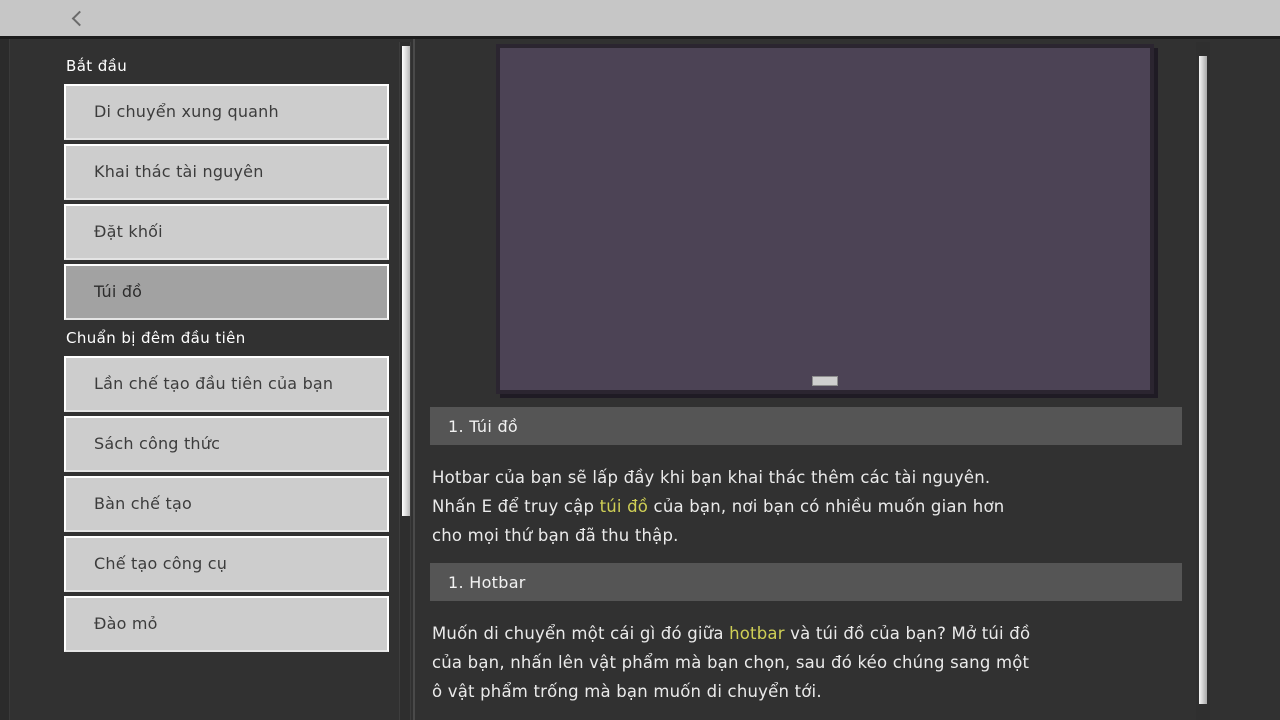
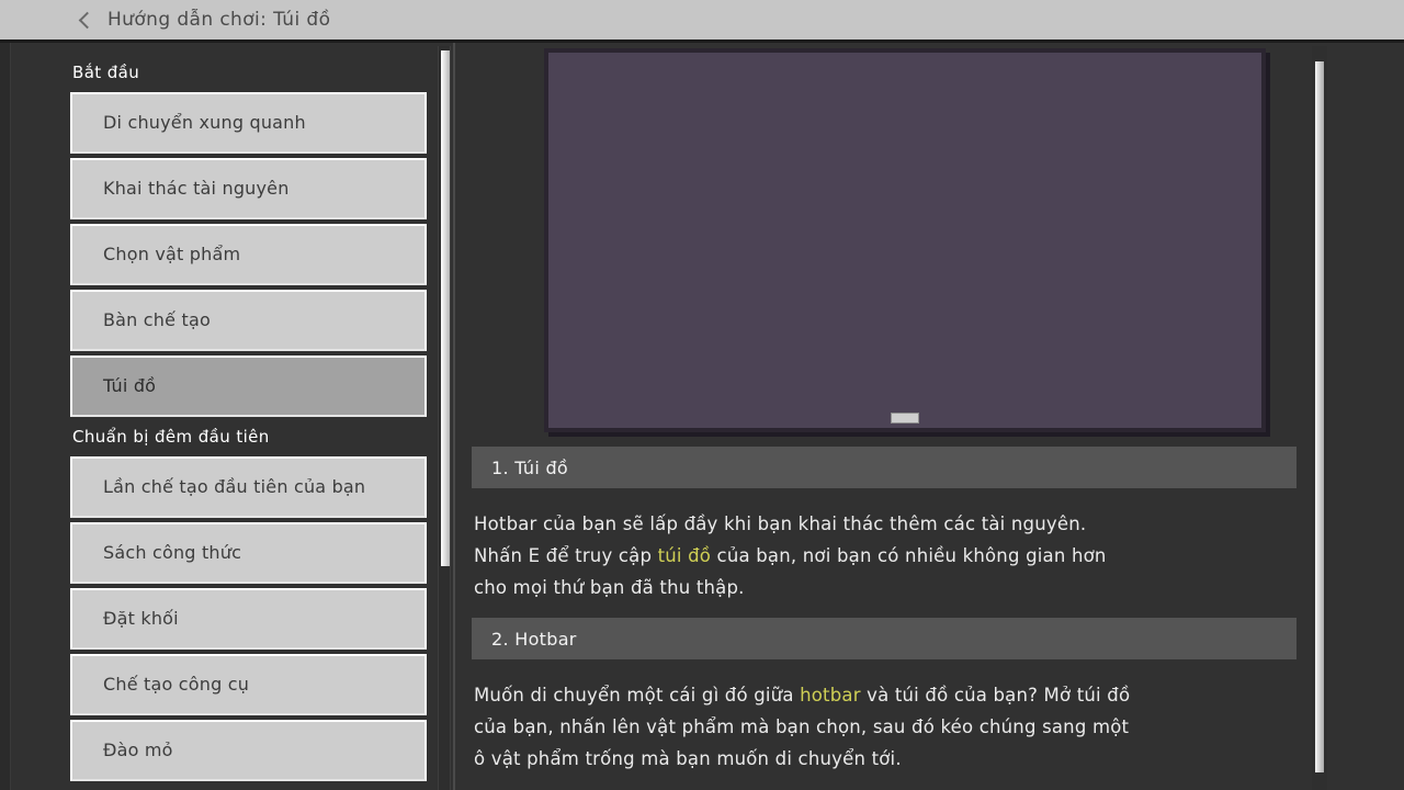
+ Hướng dẫn chơi: Túi đồ
  Bắt đầu
  Di chuyển xung quanh
  Khai thác tài nguyên
+ Chọn vật phẩm
- Đặt khối
+ Bàn chế tạo
  Túi đồ
  Chuẩn bị đêm đầu tiên
  Lần chế tạo đầu tiên của bạn
  Sách công thức
- Bàn chế tạo
+ Đặt khối
  Chế tạo công cụ
  Đào mỏ
  1. Túi đồ
- Hotbar của bạn sẽ lấp đầy khi bạn khai thác thêm các tài nguyên. Nhấn E để truy cập túi đồ của bạn, nơi bạn có nhiều muốn gian hơn cho mọi thứ bạn đã thu thập.
+ Hotbar của bạn sẽ lấp đầy khi bạn khai thác thêm các tài nguyên. Nhấn E để truy cập túi đồ của bạn, nơi bạn có nhiều không gian hơn cho mọi thứ bạn đã thu thập.
- 1. Hotbar
+ 2. Hotbar
  Muốn di chuyển một cái gì đó giữa hotbar và túi đồ của bạn? Mở túi đồ của bạn, nhấn lên vật phẩm mà bạn chọn, sau đó kéo chúng sang một ô vật phẩm trống mà bạn muốn di chuyển tới.
